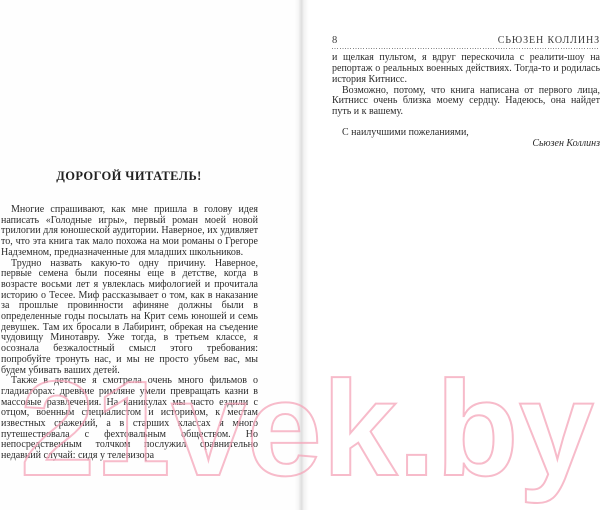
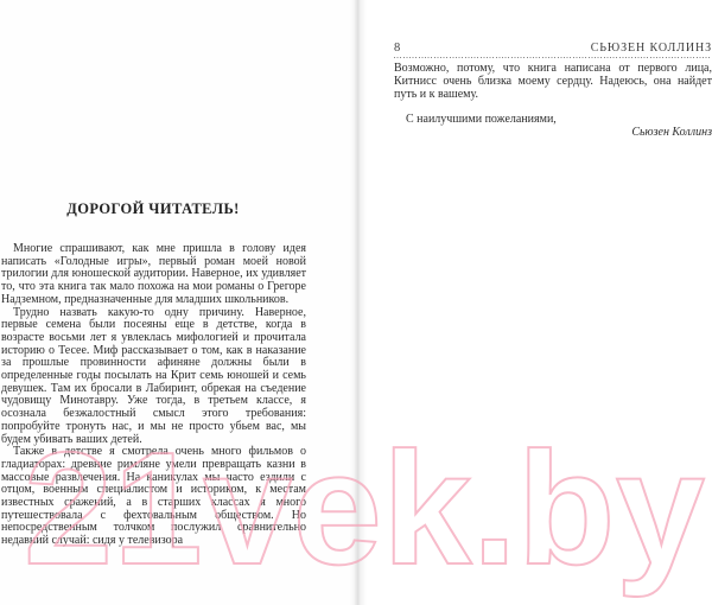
  ДОРОГОЙ ЧИТАТЕЛЬ!
  Многие спрашивают, как мне пришла в голову идея написать «Голодные игры», первый роман моей новой трилогии для юношеской аудитории. Наверное, их удивляет то, что эта книга так мало похожа на мои романы о Грегоре Надземном, предназначенные для младших школьников.
  Трудно назвать какую-то одну причину. Наверное, первые семена были посеяны еще в детстве, когда в возрасте восьми лет я увлеклась мифологией и прочитала историю о Тесее. Миф рассказывает о том, как в наказание за прошлые провинности афиняне должны были в определенные годы посылать на Крит семь юношей и семь девушек. Там их бросали в Лабиринт, обрекая на съедение чудовищу Минотавру. Уже тогда, в третьем классе, я осознала безжалостный смысл этого требования: попробуйте тронуть нас, и мы не просто убьем вас, мы будем убивать ваших детей.
  Также в детстве я смотрела очень много фильмов о гладиаторах: древние римляне умели превращать казни в массовые развлечения. На каникулах мы часто ездили с отцом, военным специалистом и историком, к местам известных сражений, а в старших классах я много путешествовала с фехтовальным обществом. Но непосредственным толчком послужил сравнительно недавний случай: сидя у телевизора
  8
  СЬЮЗЕН КОЛЛИНЗ
- и щелкая пультом, я вдруг перескочила с реалити-шоу на репортаж о реальных военных действиях. Тогда-то и родилась история Китнисс.
  Возможно, потому, что книга написана от первого лица, Китнисс очень близка моему сердцу. Надеюсь, она найдет путь и к вашему.
  С наилучшими пожеланиями,
  Сьюзен Коллинз
  21vek.by
